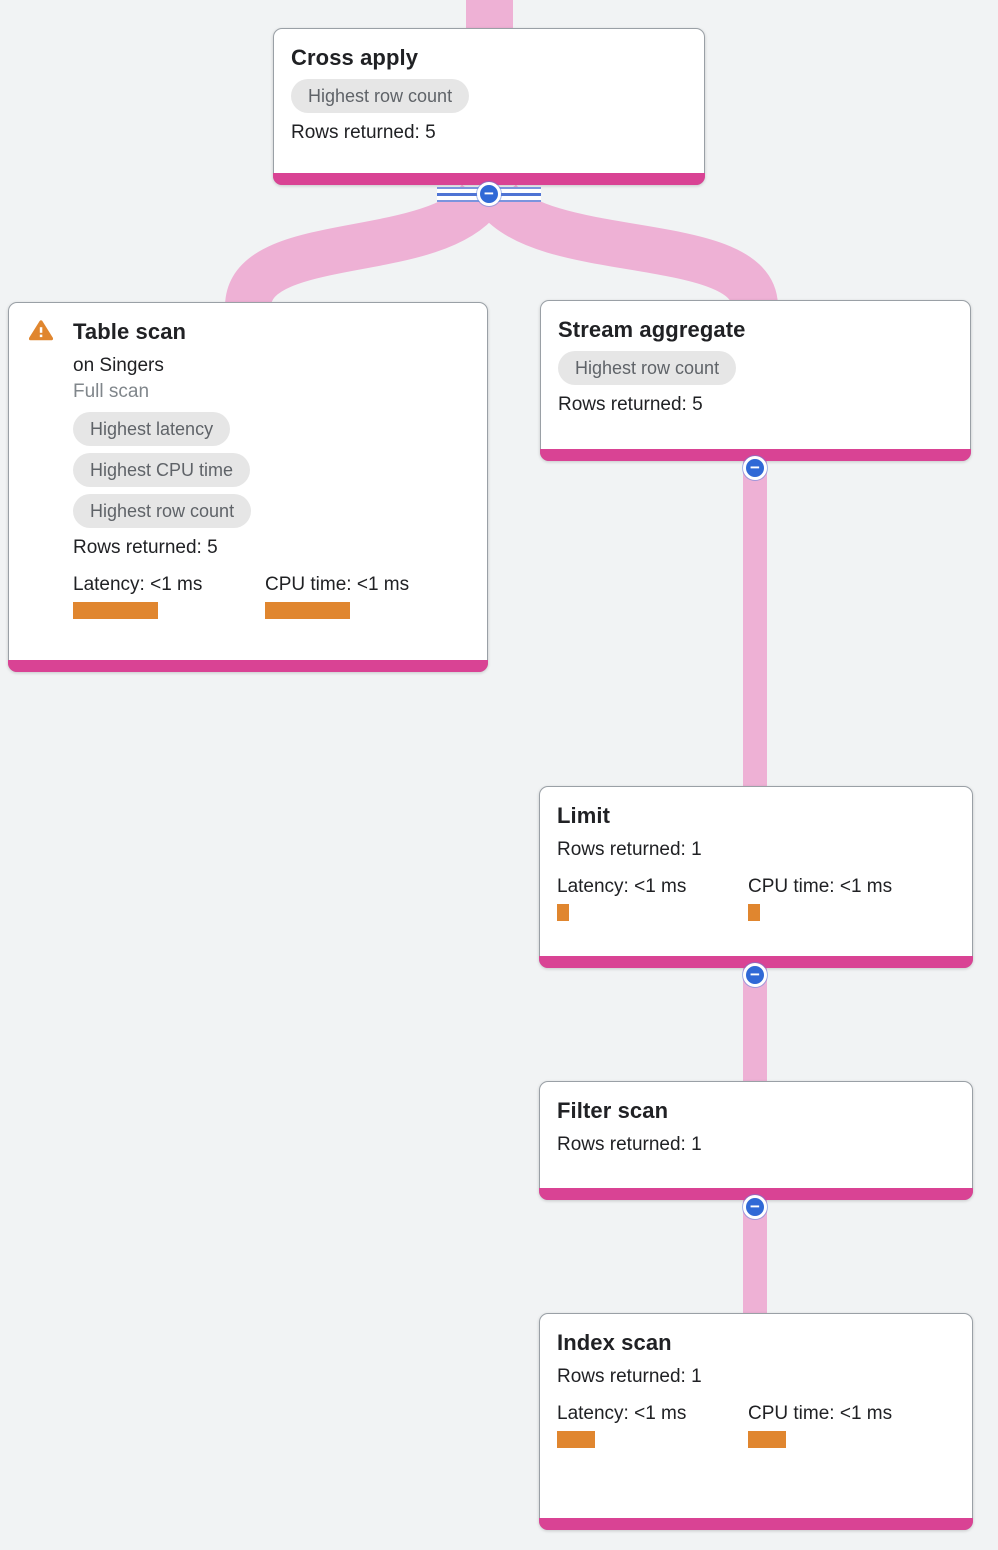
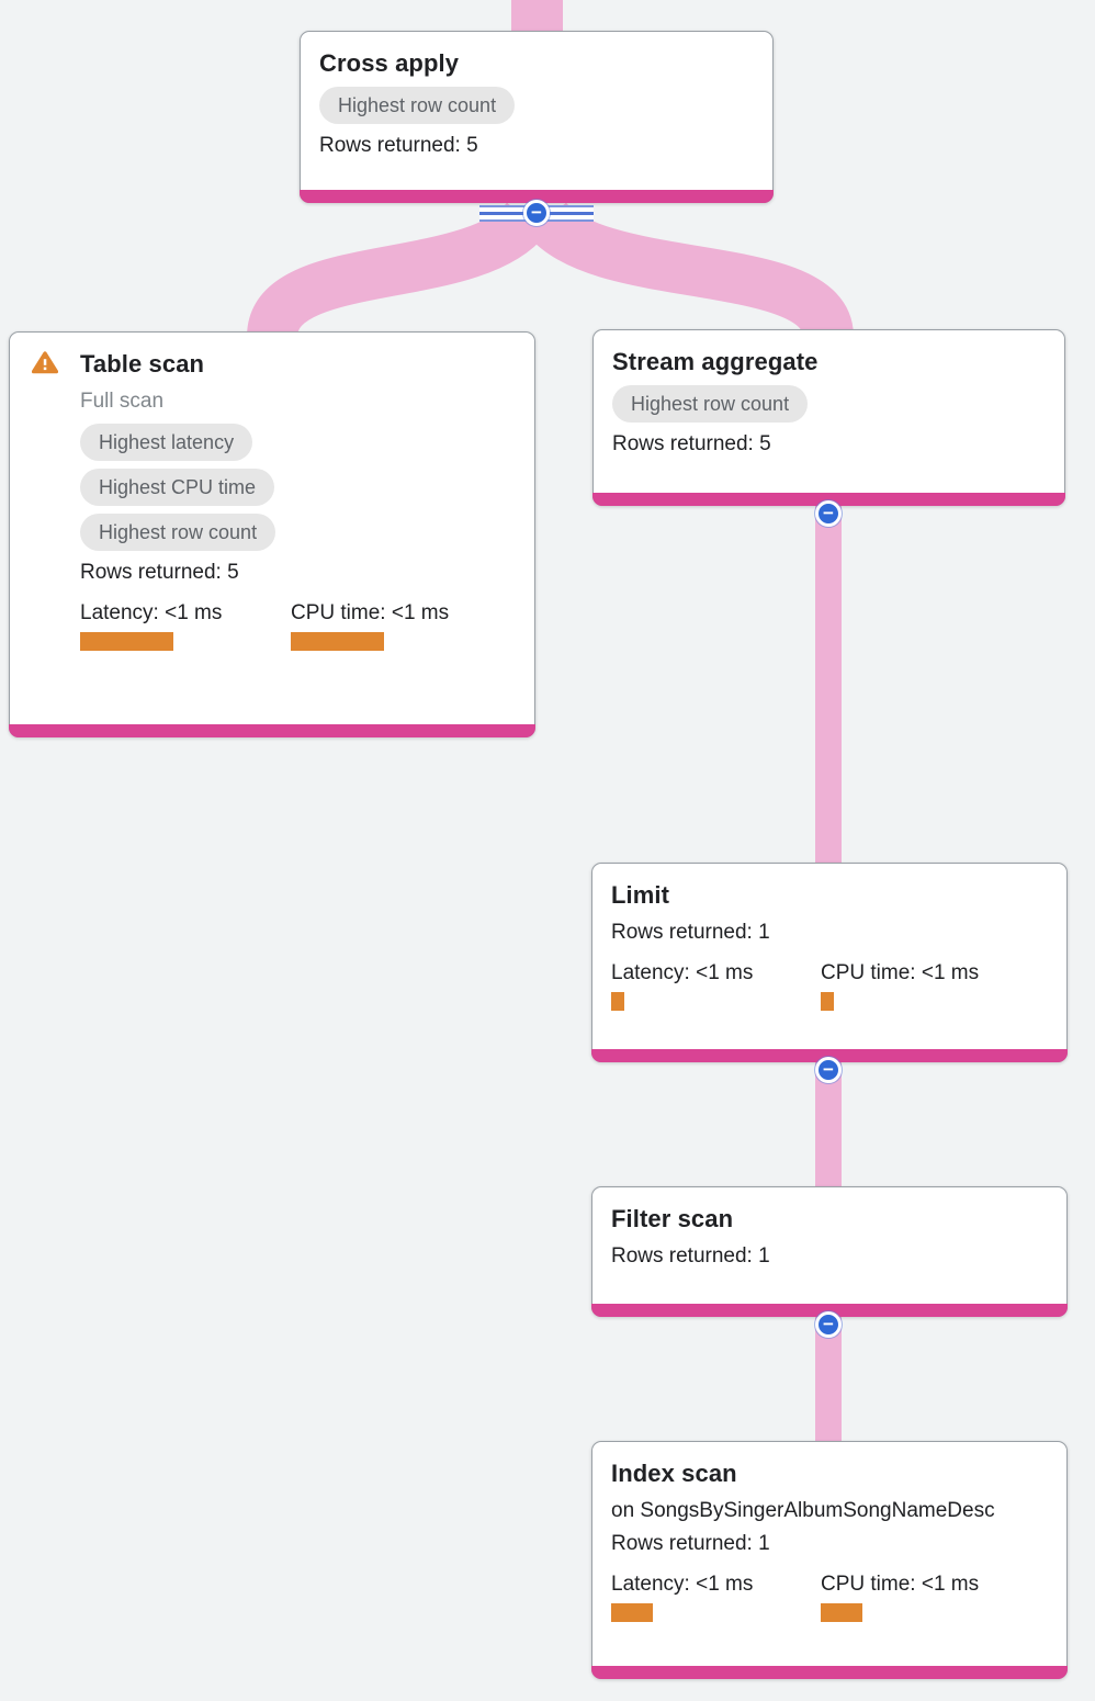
  Cross apply
  Highest row count
  Rows returned: 5
  Table scan
- on Singers
  Full scan
  Highest latency
  Highest CPU time
  Highest row count
  Rows returned: 5
  Latency: <1 ms
  CPU time: <1 ms
  Stream aggregate
  Highest row count
  Rows returned: 5
  Limit
  Rows returned: 1
  Latency: <1 ms
  CPU time: <1 ms
  Filter scan
  Rows returned: 1
  Index scan
+ on SongsBySingerAlbumSongNameDesc
  Rows returned: 1
  Latency: <1 ms
  CPU time: <1 ms
  −
  −
  −
  −
